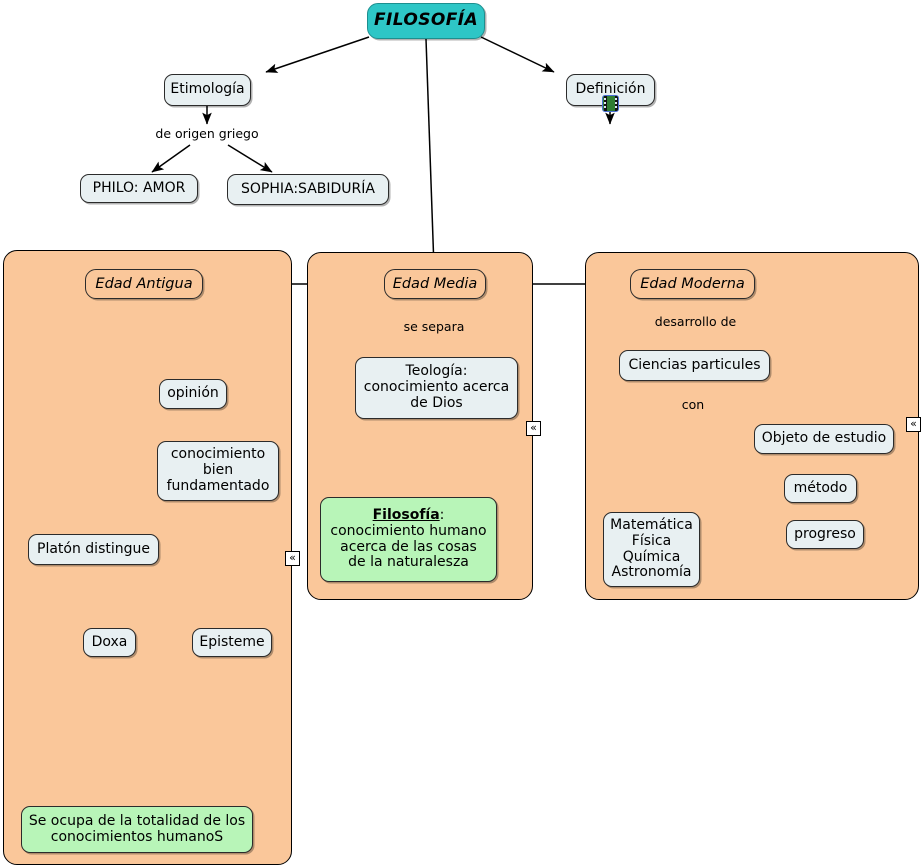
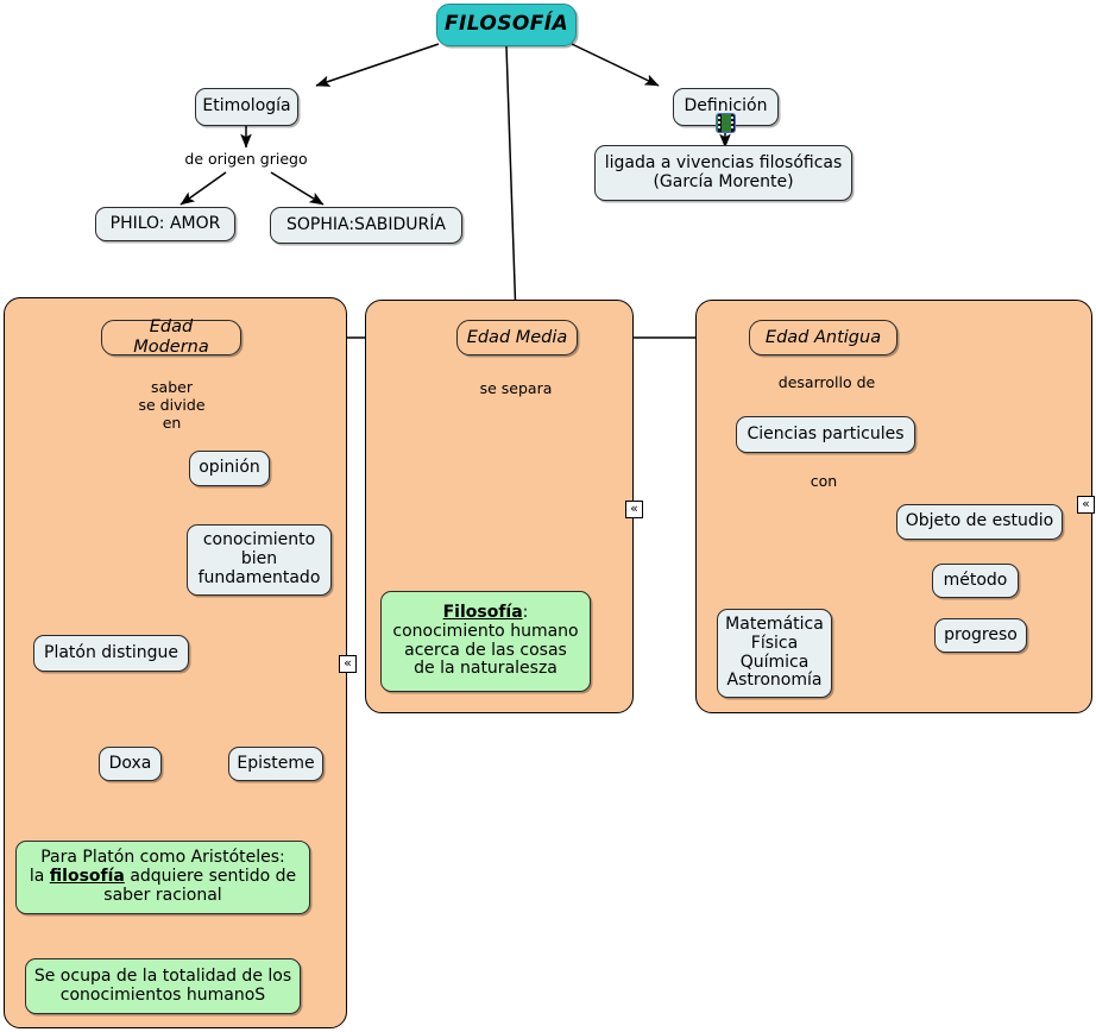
  FILOSOFÍA
  Etimología
  de origen griego
  PHILO: AMOR
  SOPHIA:SABIDURÍA
  Definición
+ ligada a vivencias filosóficas
+ (García Morente)
- Edad Antigua
+ Edad Moderna
+ saber
+ se divide
+ en
  opinión
  conocimiento
  bien
  fundamentado
  Platón distingue
  Doxa
  Episteme
+ Para Platón como Aristóteles:
+ la filosofía adquiere sentido de
+ saber racional
  Se ocupa de la totalidad de los
  conocimientos humanoS
  «
  Edad Media
  se separa
- Teología:
- conocimiento acerca
- de Dios
  Filosofía:
  conocimiento humano
  acerca de las cosas
  de la naturalesza
  «
- Edad Moderna
+ Edad Antigua
  desarrollo de
  Ciencias particules
  con
  Objeto de estudio
  método
  progreso
  Matemática
  Física
  Química
  Astronomía
  «
